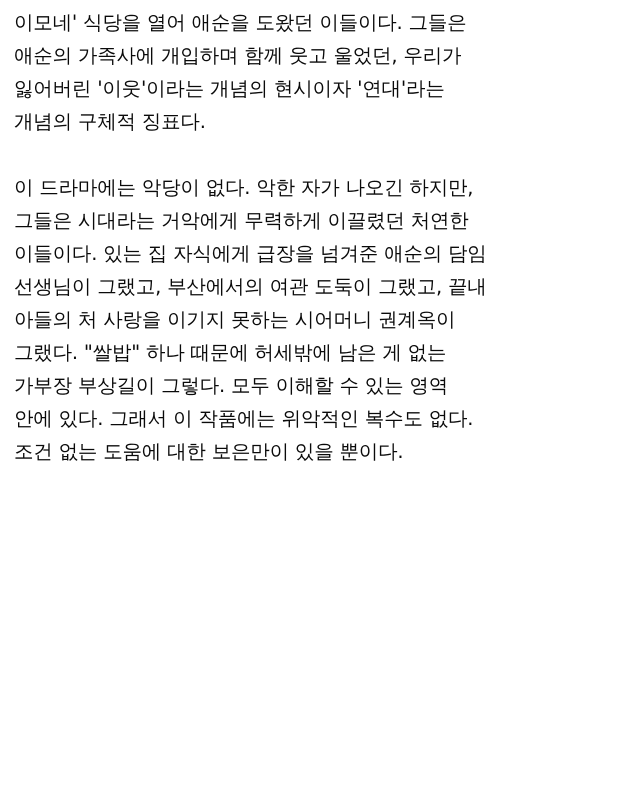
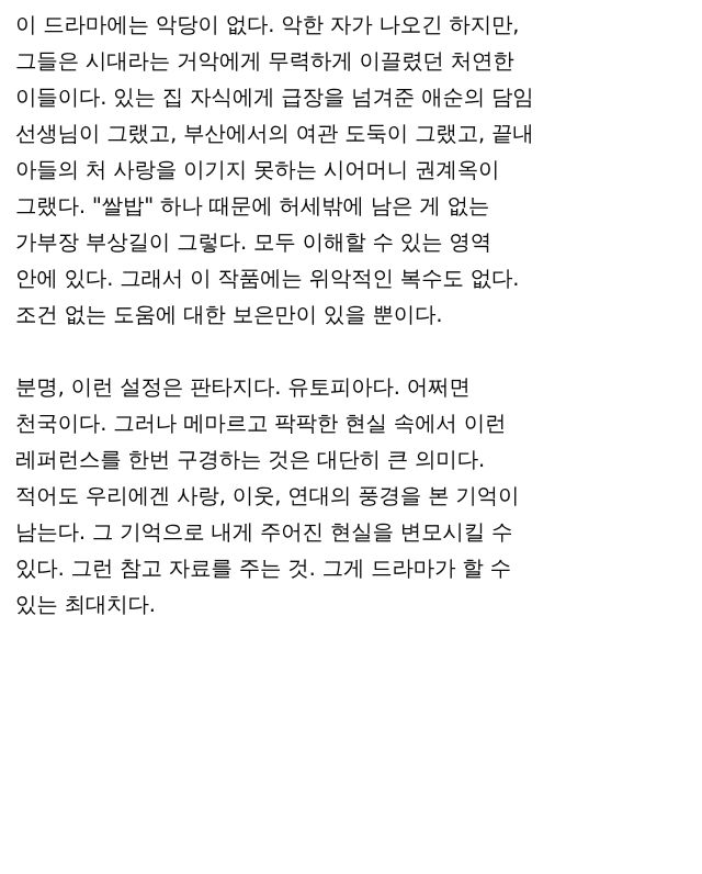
- 이모네' 식당을 열어 애순을 도왔던 이들이다. 그들은
- 애순의 가족사에 개입하며 함께 웃고 울었던, 우리가
- 잃어버린 '이웃'이라는 개념의 현시이자 '연대'라는
- 개념의 구체적 징표다.
  이 드라마에는 악당이 없다. 악한 자가 나오긴 하지만,
  그들은 시대라는 거악에게 무력하게 이끌렸던 처연한
  이들이다. 있는 집 자식에게 급장을 넘겨준 애순의 담임
  선생님이 그랬고, 부산에서의 여관 도둑이 그랬고, 끝내
  아들의 처 사랑을 이기지 못하는 시어머니 권계옥이
  그랬다. "쌀밥" 하나 때문에 허세밖에 남은 게 없는
  가부장 부상길이 그렇다. 모두 이해할 수 있는 영역
  안에 있다. 그래서 이 작품에는 위악적인 복수도 없다.
  조건 없는 도움에 대한 보은만이 있을 뿐이다.
+ 분명, 이런 설정은 판타지다. 유토피아다. 어쩌면
+ 천국이다. 그러나 메마르고 팍팍한 현실 속에서 이런
+ 레퍼런스를 한번 구경하는 것은 대단히 큰 의미다.
+ 적어도 우리에겐 사랑, 이웃, 연대의 풍경을 본 기억이
+ 남는다. 그 기억으로 내게 주어진 현실을 변모시킬 수
+ 있다. 그런 참고 자료를 주는 것. 그게 드라마가 할 수
+ 있는 최대치다.
